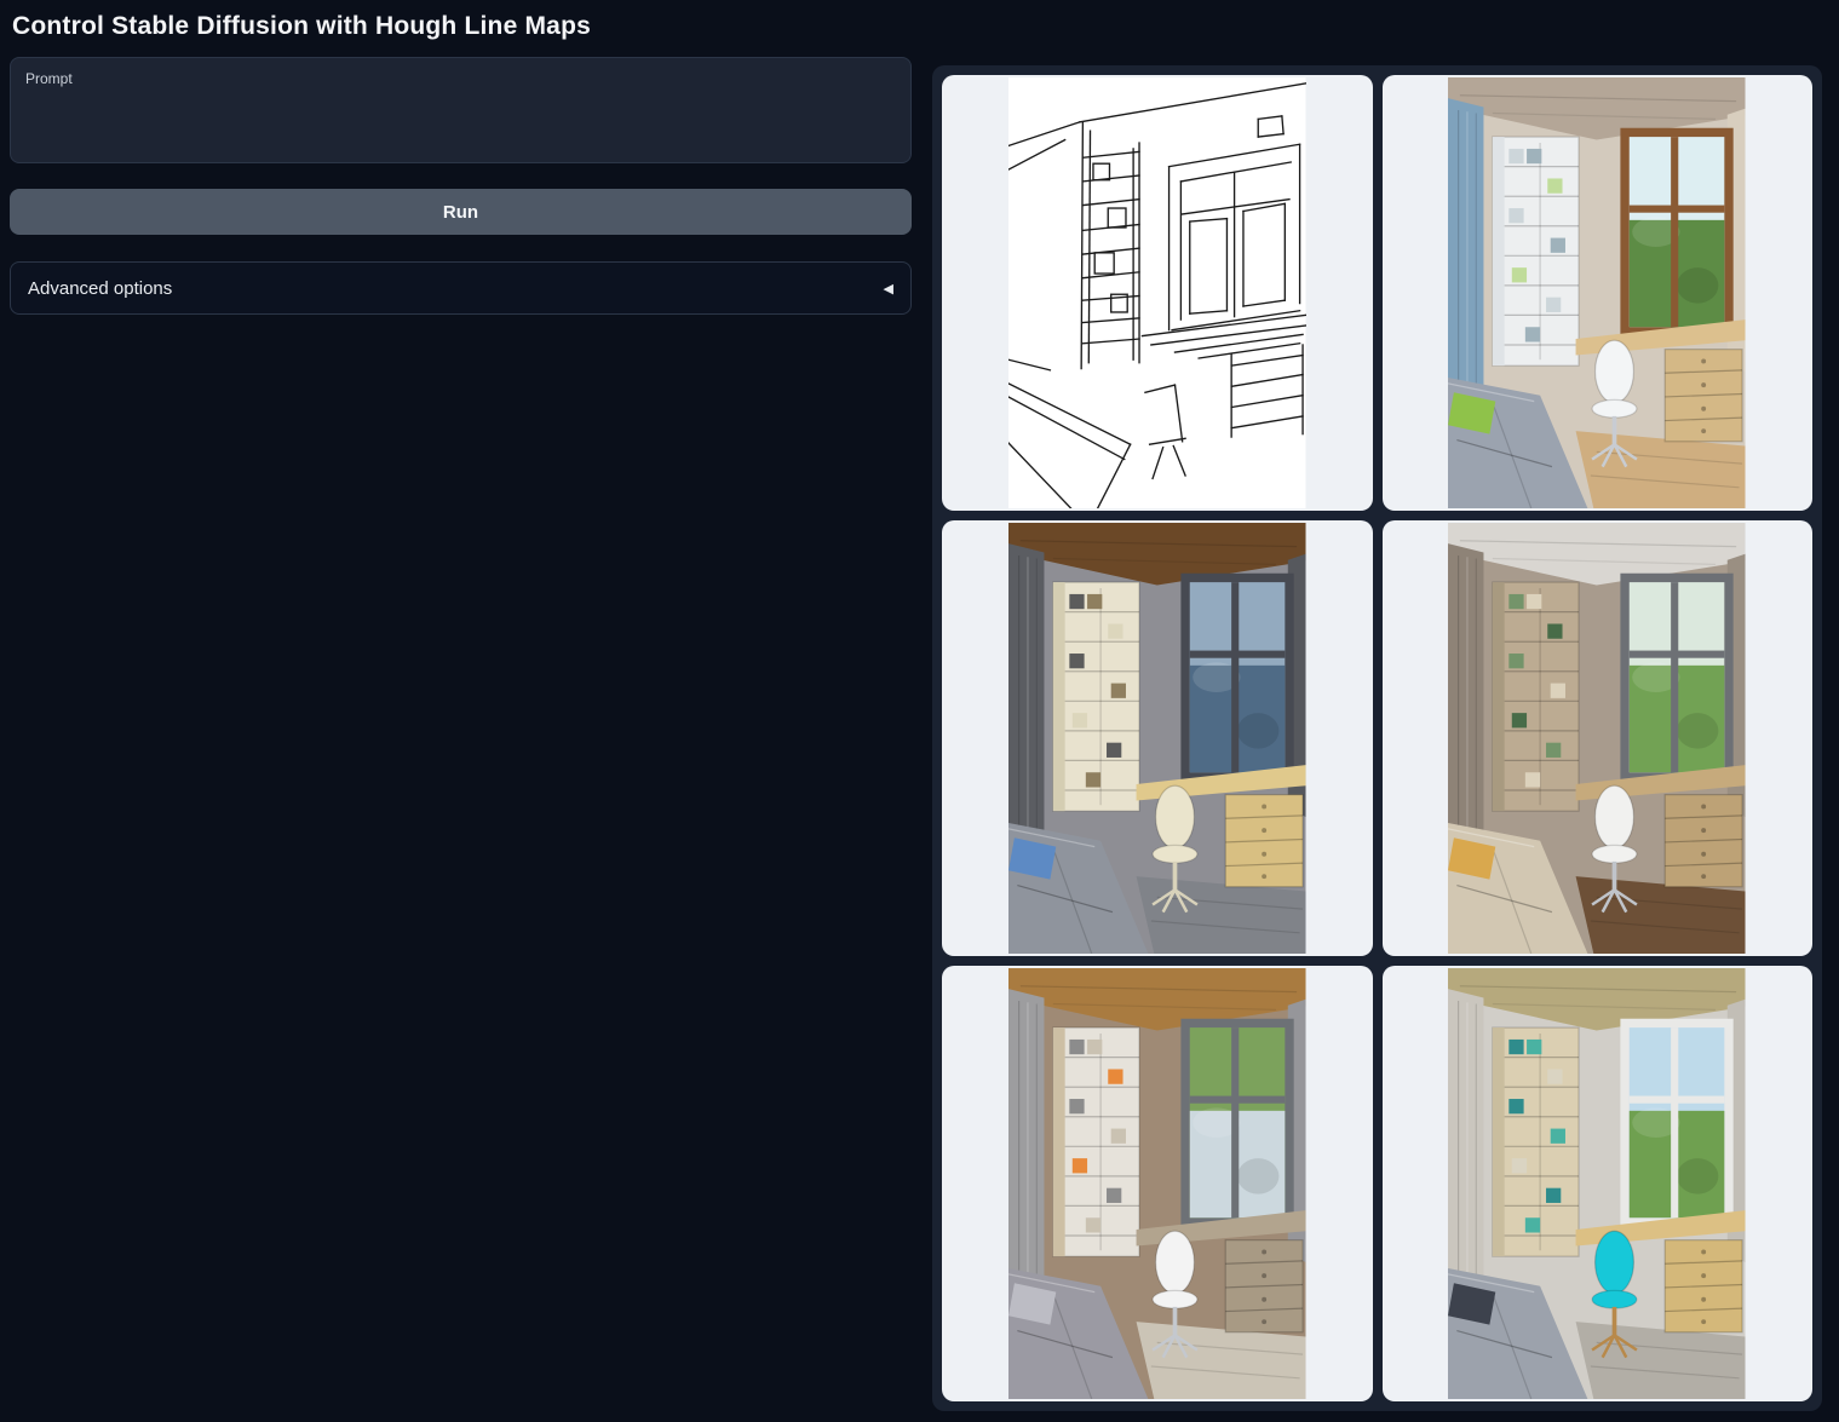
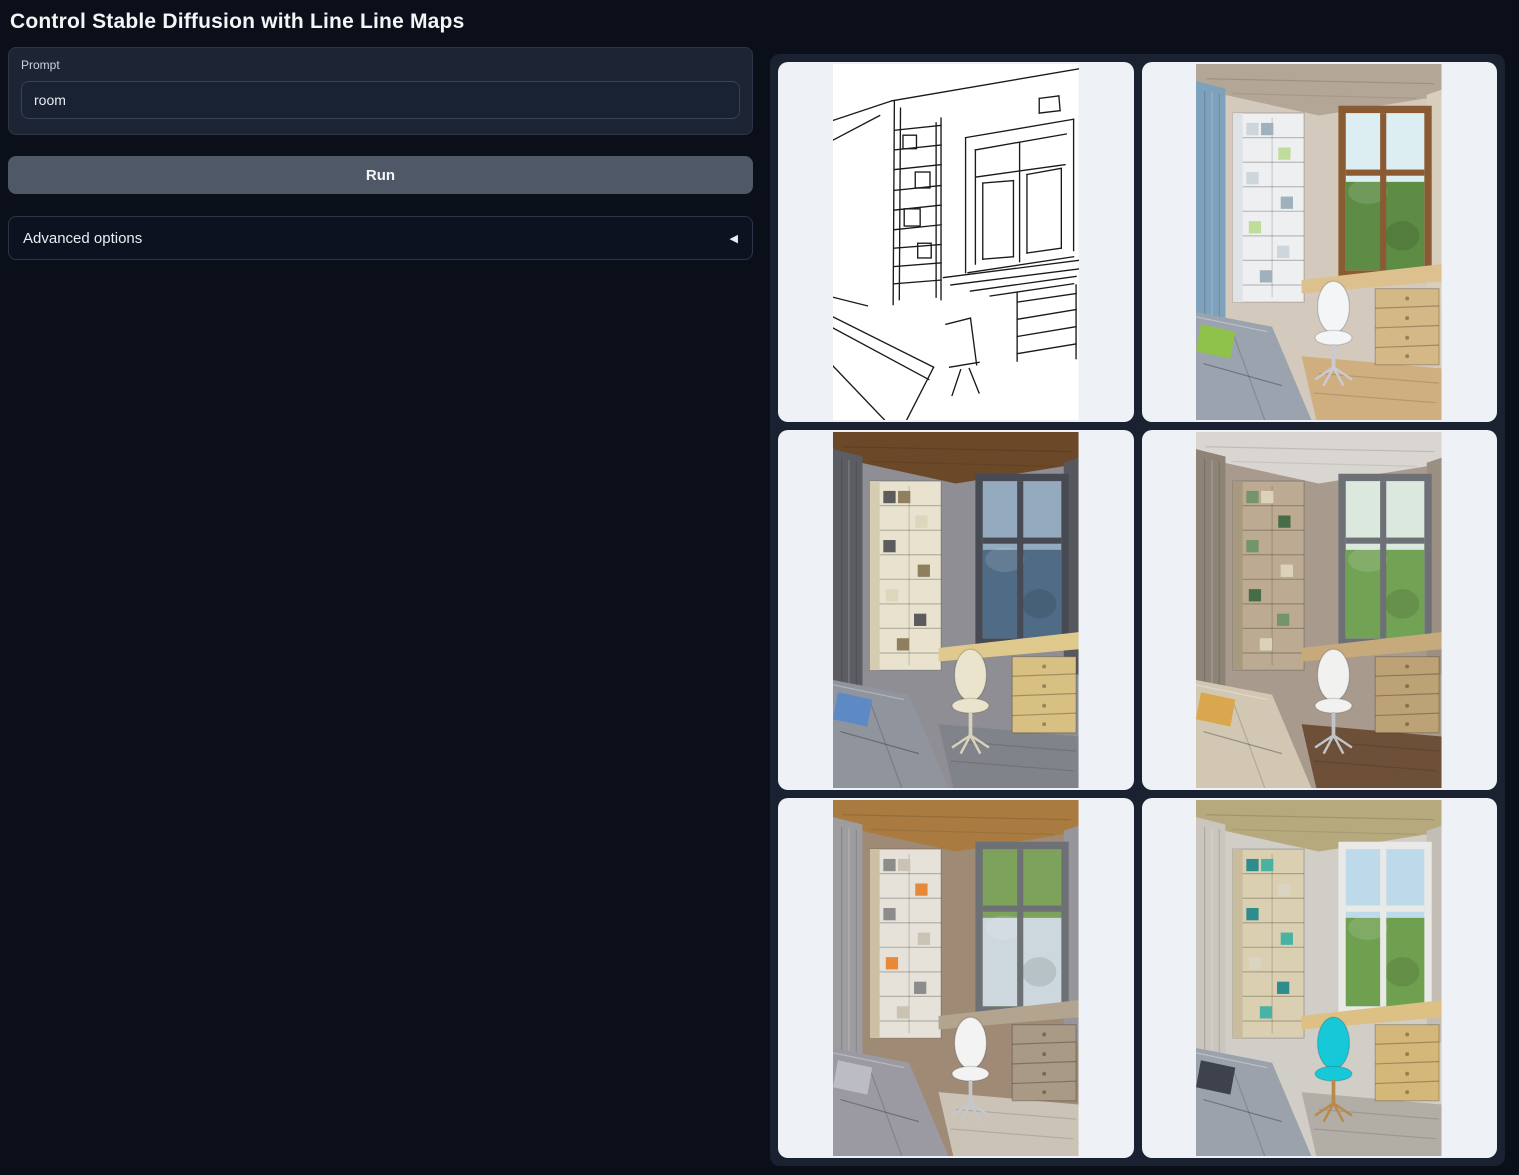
- Control Stable Diffusion with Hough Line Maps
+ Control Stable Diffusion with Line Line Maps
  Prompt
+ room
  Run
  Advanced options
  ◀
